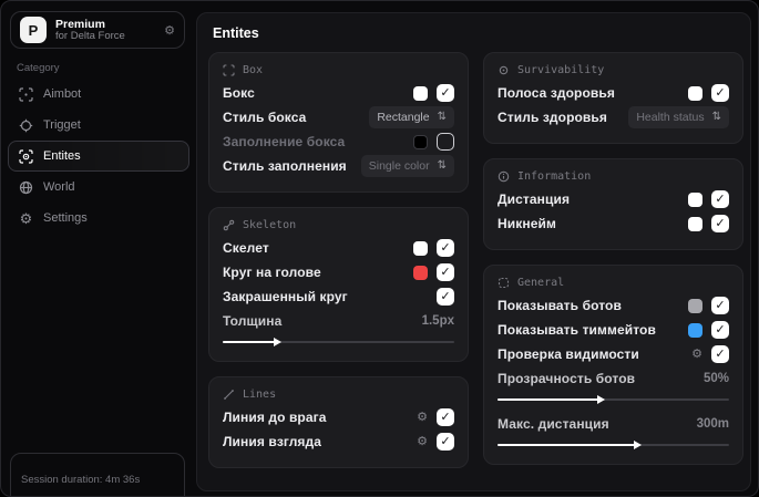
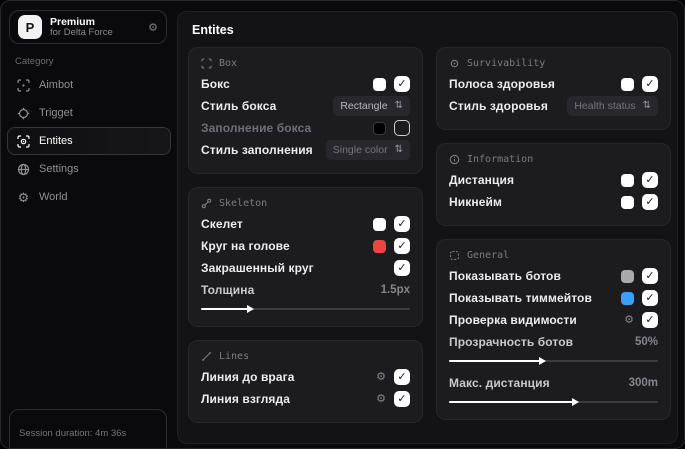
  P
  Premium
  for Delta Force
  ⚙
  Category
  Aimbot
  Trigget
  Entites
- World
+ Settings
  ⚙
- Settings
+ World
  Session duration: 4m 36s
  Entites
  Box
  Бокс
  ✓
  Стиль бокса
  Rectangle
  ⇅
  Заполнение бокса
  Стиль заполнения
  Single color
  ⇅
  Skeleton
  Скелет
  ✓
  Круг на голове
  ✓
  Закрашенный круг
  ✓
  Толщина
  1.5px
  Lines
  Линия до врага
  ⚙
  ✓
  Линия взгляда
  ⚙
  ✓
  Survivability
  Полоса здоровья
  ✓
  Стиль здоровья
  Health status
  ⇅
  Information
  Дистанция
  ✓
  Никнейм
  ✓
  General
  Показывать ботов
  ✓
  Показывать тиммейтов
  ✓
  Проверка видимости
  ⚙
  ✓
  Прозрачность ботов
  50%
  Макс. дистанция
  300m
